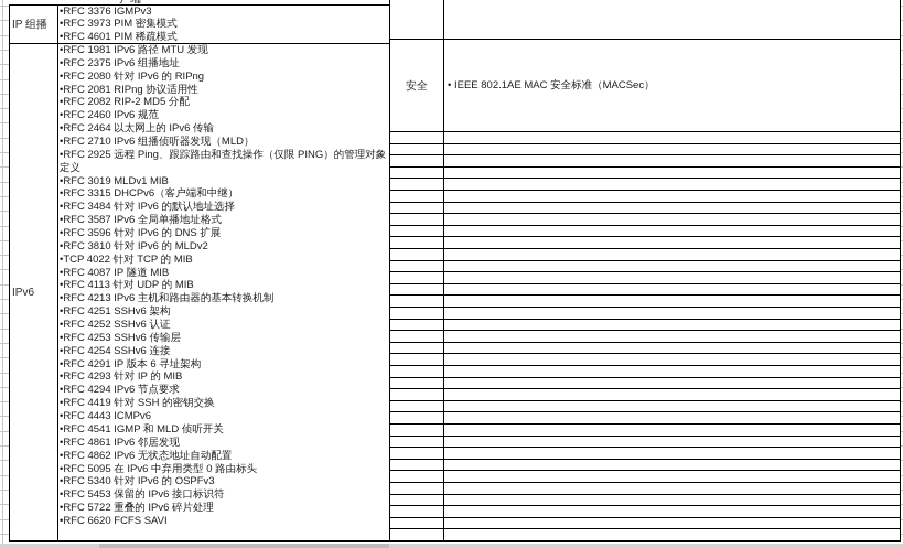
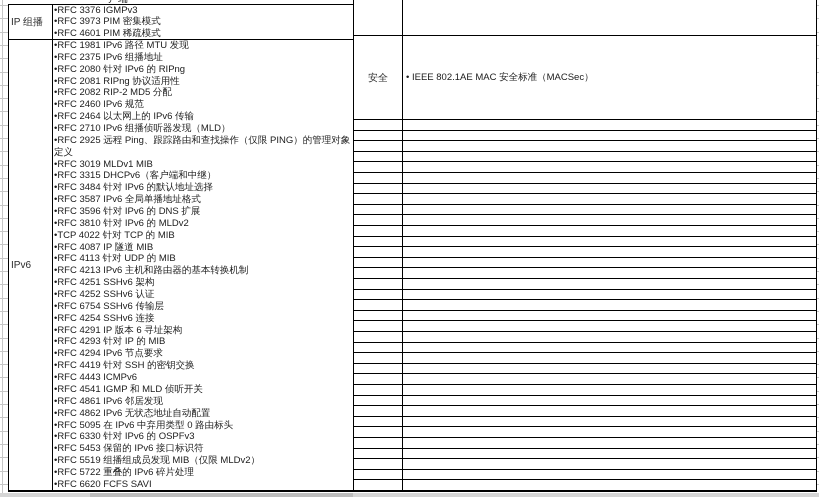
  IP 组播
  IPv6
  •RFC 3376 IGMPv3
  •RFC 3973 PIM 密集模式
  •RFC 4601 PIM 稀疏模式
  •RFC 1981 IPv6 路径 MTU 发现
  •RFC 2375 IPv6 组播地址
  •RFC 2080 针对 IPv6 的 RIPng
  •RFC 2081 RIPng 协议适用性
  •RFC 2082 RIP-2 MD5 分配
  •RFC 2460 IPv6 规范
  •RFC 2464 以太网上的 IPv6 传输
  •RFC 2710 IPv6 组播侦听器发现（MLD）
  •RFC 2925 远程 Ping、跟踪路由和查找操作（仅限 PING）的管理对象定义
  •RFC 3019 MLDv1 MIB
  •RFC 3315 DHCPv6（客户端和中继）
  •RFC 3484 针对 IPv6 的默认地址选择
  •RFC 3587 IPv6 全局单播地址格式
  •RFC 3596 针对 IPv6 的 DNS 扩展
  •RFC 3810 针对 IPv6 的 MLDv2
  •TCP 4022 针对 TCP 的 MIB
  •RFC 4087 IP 隧道 MIB
  •RFC 4113 针对 UDP 的 MIB
  •RFC 4213 IPv6 主机和路由器的基本转换机制
  •RFC 4251 SSHv6 架构
  •RFC 4252 SSHv6 认证
- •RFC 4253 SSHv6 传输层
+ •RFC 6754 SSHv6 传输层
  •RFC 4254 SSHv6 连接
  •RFC 4291 IP 版本 6 寻址架构
  •RFC 4293 针对 IP 的 MIB
  •RFC 4294 IPv6 节点要求
  •RFC 4419 针对 SSH 的密钥交换
  •RFC 4443 ICMPv6
  •RFC 4541 IGMP 和 MLD 侦听开关
  •RFC 4861 IPv6 邻居发现
  •RFC 4862 IPv6 无状态地址自动配置
  •RFC 5095 在 IPv6 中弃用类型 0 路由标头
- •RFC 5340 针对 IPv6 的 OSPFv3
+ •RFC 6330 针对 IPv6 的 OSPFv3
  •RFC 5453 保留的 IPv6 接口标识符
+ •RFC 5519 组播组成员发现 MIB（仅限 MLDv2）
  •RFC 5722 重叠的 IPv6 碎片处理
  •RFC 6620 FCFS SAVI
  安全
  • IEEE 802.1AE MAC 安全标准（MACSec）
